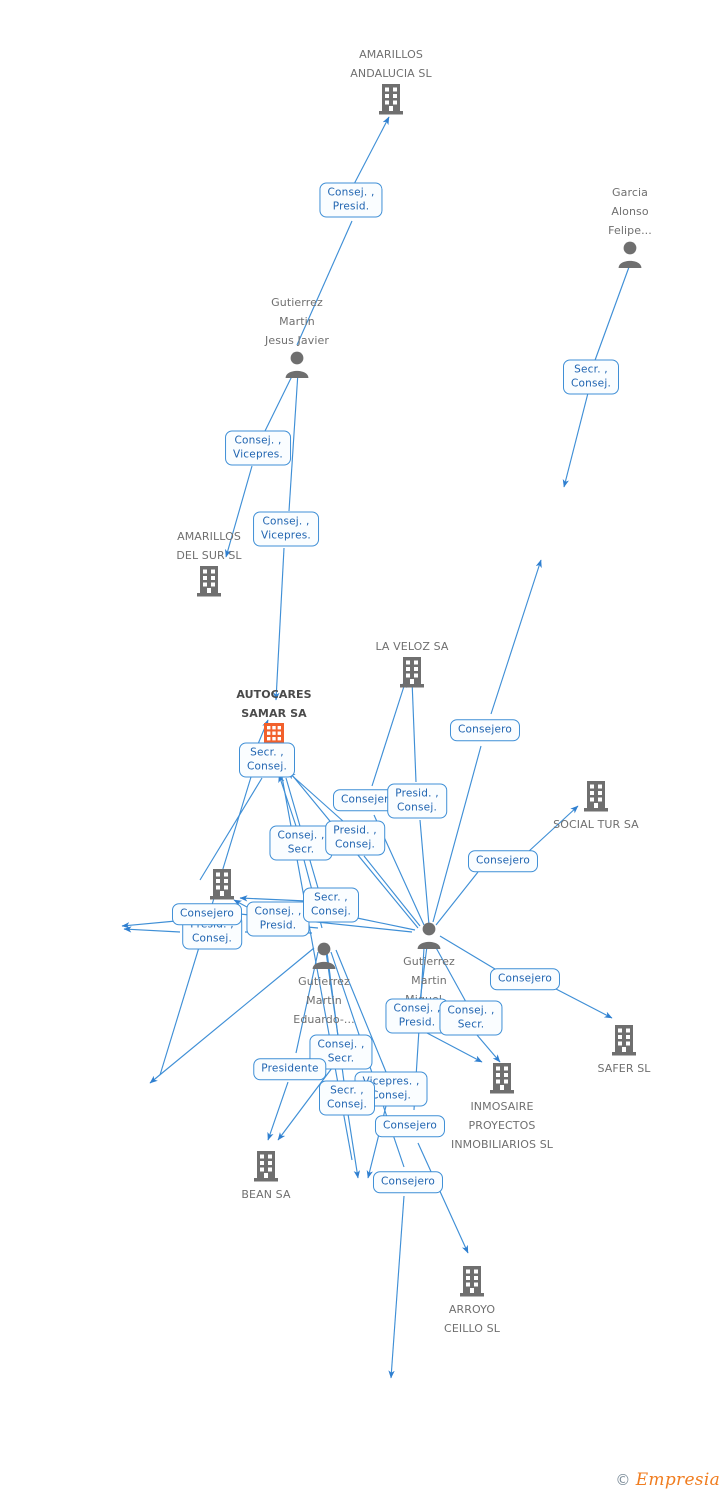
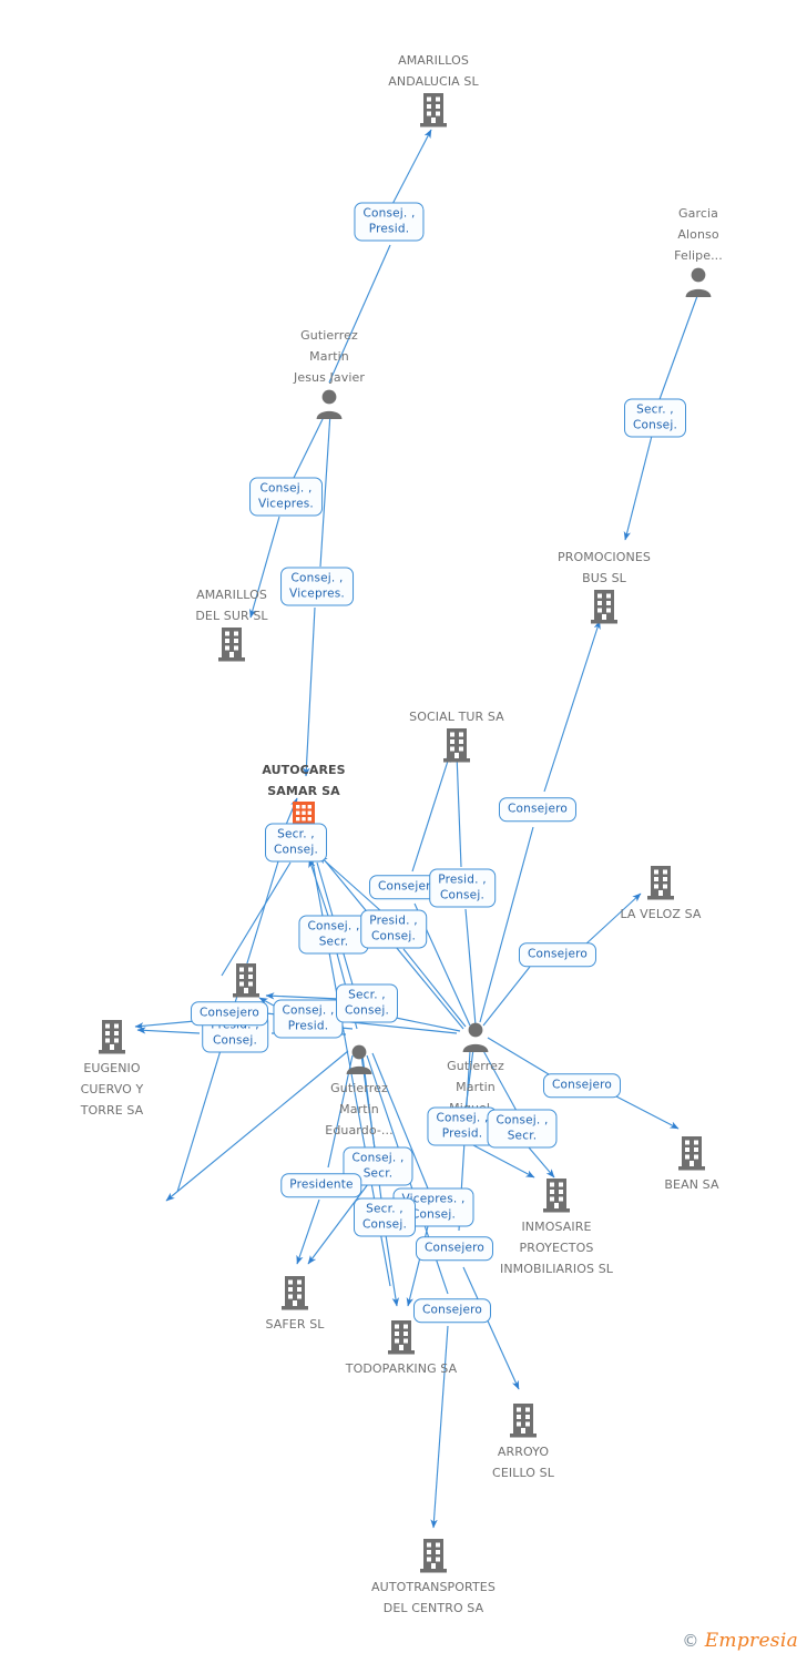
  AMARILLOS
  ANDALUCIA SL
  Garcia
  Alonso
  Felipe...
  Gutierrez
  Martin
  Jesus Javier
+ PROMOCIONES
+ BUS SL
  AMARILLOS
  DEL SUR SL
- LA VELOZ SA
+ SOCIAL TUR SA
  AUTOCARES
  SAMAR SA
- SOCIAL TUR SA
+ LA VELOZ SA
+ EUGENIO
+ CUERVO Y
+ TORRE SA
  Gutierrez
  Martin
  Eduardo-...
  Gutierrez
  Martin
- SAFER SL
+ BEAN SA
  INMOSAIRE
  PROYECTOS
  INMOBILIARIOS SL
- BEAN SA
+ SAFER SL
+ TODOPARKING SA
  ARROYO
  CEILLO SL
+ AUTOTRANSPORTES
+ DEL CENTRO SA
  Consej. ,
  Presid.
  Secr. ,
  Consej.
  Consej. ,
  Vicepres.
  Consej. ,
  Vicepres.
  Secr. ,
  Consej.
  Consejero
  Conseje
  Presid. ,
  Consej.
  Consej. ,
  Secr.
  Presid. ,
  Consej.
  Consejero
  Consej.
  Consejero
  Consej. ,
  Presid.
  Secr. ,
  Consej.
  Consejero
  Consej.
  Presid.
  Consej. ,
  Secr.
  Consej. ,
  Secr.
  Presidente
  cepres. ,
  onsej.
  Secr. ,
  Consej.
  Consejero
  Consejero
  © Empresia
